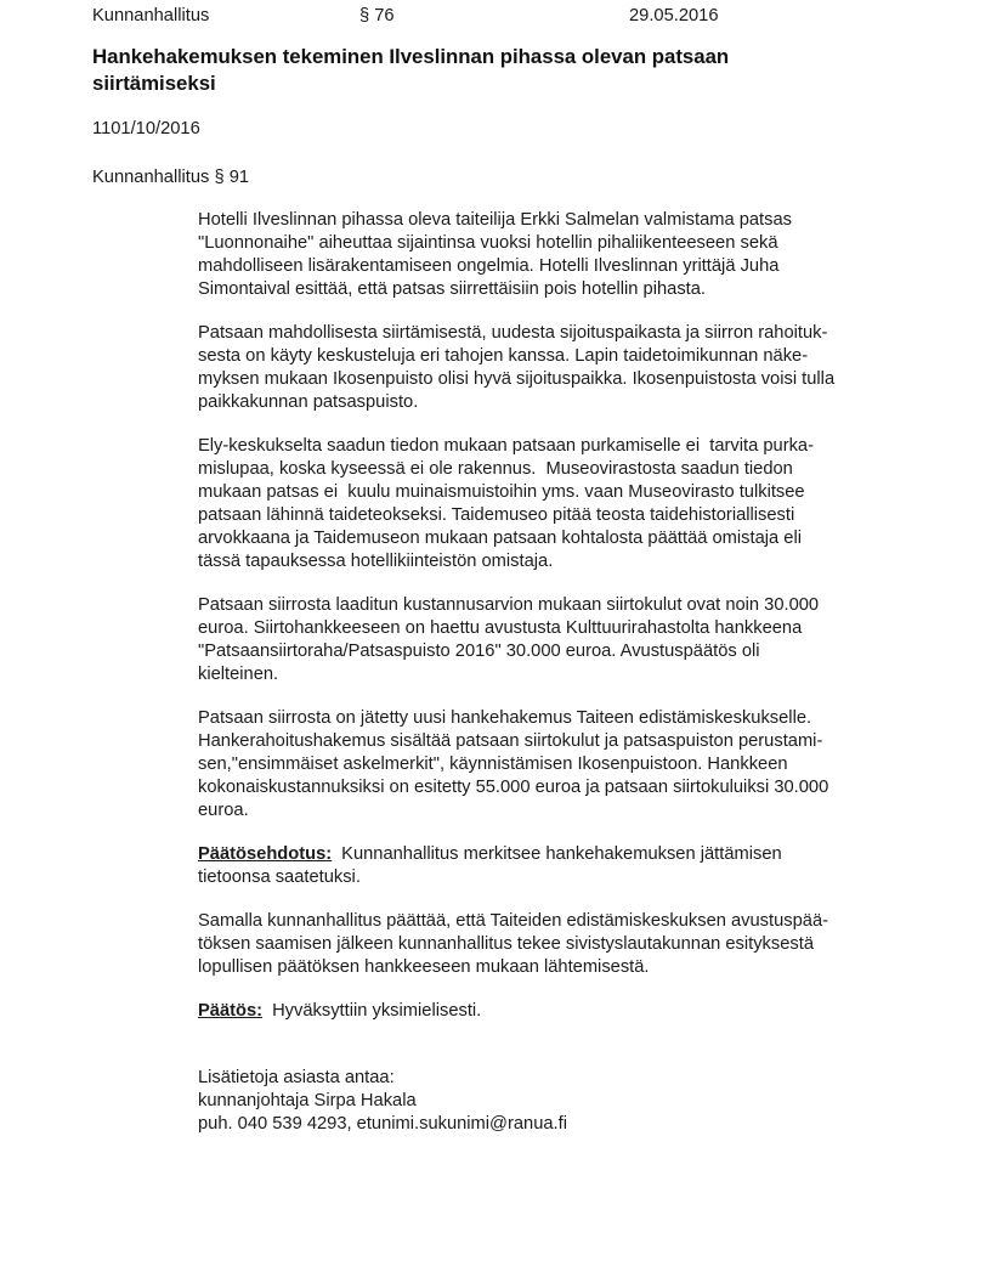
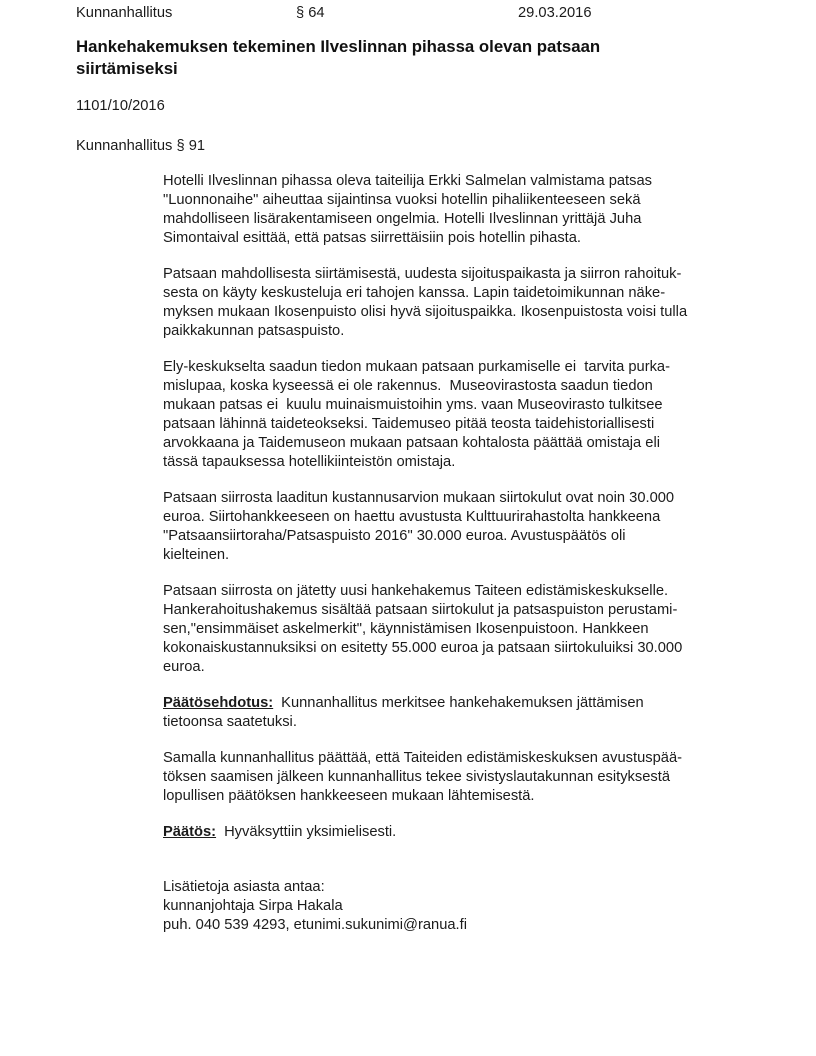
  Kunnanhallitus
- § 76
+ § 64
- 29.05.2016
+ 29.03.2016
  Hankehakemuksen tekeminen Ilveslinnan pihassa olevan patsaan
  siirtämiseksi
  1101/10/2016
  Kunnanhallitus § 91
  Hotelli Ilveslinnan pihassa oleva taiteilija Erkki Salmelan valmistama patsas
  "Luonnonaihe" aiheuttaa sijaintinsa vuoksi hotellin pihaliikenteeseen sekä
  mahdolliseen lisärakentamiseen ongelmia. Hotelli Ilveslinnan yrittäjä Juha
  Simontaival esittää, että patsas siirrettäisiin pois hotellin pihasta.
  Patsaan mahdollisesta siirtämisestä, uudesta sijoituspaikasta ja siirron rahoituk-
  sesta on käyty keskusteluja eri tahojen kanssa. Lapin taidetoimikunnan näke-
  myksen mukaan Ikosenpuisto olisi hyvä sijoituspaikka. Ikosenpuistosta voisi tulla
  paikkakunnan patsaspuisto.
  Ely-keskukselta saadun tiedon mukaan patsaan purkamiselle ei tarvita purka-
  mislupaa, koska kyseessä ei ole rakennus. Museovirastosta saadun tiedon
  mukaan patsas ei kuulu muinaismuistoihin yms. vaan Museovirasto tulkitsee
  patsaan lähinnä taideteokseksi. Taidemuseo pitää teosta taidehistoriallisesti
  arvokkaana ja Taidemuseon mukaan patsaan kohtalosta päättää omistaja eli
  tässä tapauksessa hotellikiinteistön omistaja.
  Patsaan siirrosta laaditun kustannusarvion mukaan siirtokulut ovat noin 30.000
  euroa. Siirtohankkeeseen on haettu avustusta Kulttuurirahastolta hankkeena
  "Patsaansiirtoraha/Patsaspuisto 2016" 30.000 euroa. Avustuspäätös oli
  kielteinen.
  Patsaan siirrosta on jätetty uusi hankehakemus Taiteen edistämiskeskukselle.
  Hankerahoitushakemus sisältää patsaan siirtokulut ja patsaspuiston perustami-
  sen,"ensimmäiset askelmerkit", käynnistämisen Ikosenpuistoon. Hankkeen
  kokonaiskustannuksiksi on esitetty 55.000 euroa ja patsaan siirtokuluiksi 30.000
  euroa.
  Päätösehdotus: Kunnanhallitus merkitsee hankehakemuksen jättämisen
  tietoonsa saatetuksi.
  Samalla kunnanhallitus päättää, että Taiteiden edistämiskeskuksen avustuspää-
  töksen saamisen jälkeen kunnanhallitus tekee sivistyslautakunnan esityksestä
  lopullisen päätöksen hankkeeseen mukaan lähtemisestä.
  Päätös: Hyväksyttiin yksimielisesti.
  Lisätietoja asiasta antaa:
  kunnanjohtaja Sirpa Hakala
  puh. 040 539 4293, etunimi.sukunimi@ranua.fi
